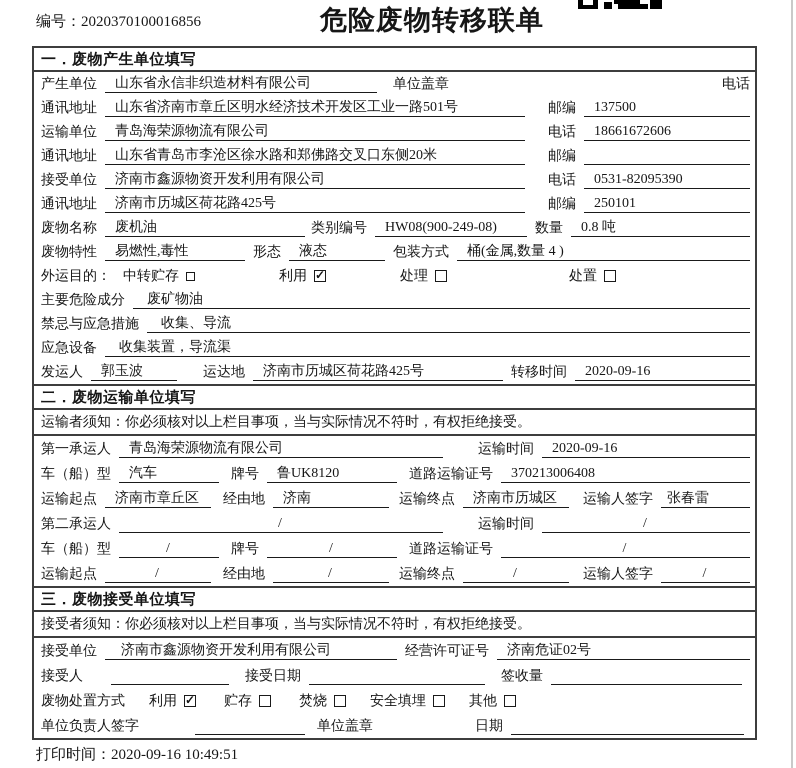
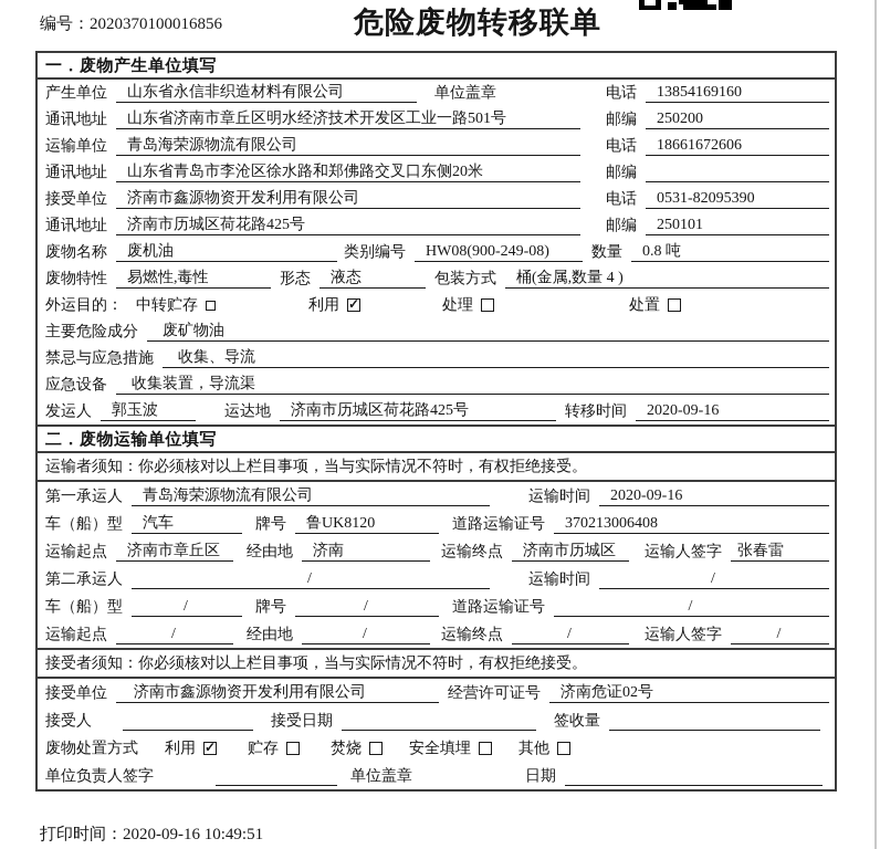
  编号：2020370100016856
  危险废物转移联单
  一．废物产生单位填写
  产生单位
  山东省永信非织造材料有限公司
  单位盖章
  电话
+ 13854169160
  通讯地址
  山东省济南市章丘区明水经济技术开发区工业一路501号
  邮编
- 137500
+ 250200
  运输单位
  青岛海荣源物流有限公司
  电话
  18661672606
  通讯地址
  山东省青岛市李沧区徐水路和郑佛路交叉口东侧20米
  邮编
  接受单位
  济南市鑫源物资开发利用有限公司
  电话
  0531-82095390
  通讯地址
  济南市历城区荷花路425号
  邮编
  250101
  废物名称
  废机油
  类别编号
  HW08(900-249-08)
  数量
  0.8 吨
  废物特性
  易燃性,毒性
  形态
  液态
  包装方式
  桶(金属,数量 4 )
  外运目的：
  中转贮存
  利用
  处理
  处置
  主要危险成分
  废矿物油
  禁忌与应急措施
  收集、导流
  应急设备
  收集装置，导流渠
  发运人
  郭玉波
  运达地
  济南市历城区荷花路425号
  转移时间
  2020-09-16
  二．废物运输单位填写
  运输者须知：你必须核对以上栏目事项，当与实际情况不符时，有权拒绝接受。
  第一承运人
  青岛海荣源物流有限公司
  运输时间
  2020-09-16
  车（船）型
  汽车
  牌号
  鲁UK8120
  道路运输证号
  370213006408
  运输起点
  济南市章丘区
  经由地
  济南
  运输终点
  济南市历城区
  运输人签字
  张春雷
  第二承运人
  /
  运输时间
  /
  车（船）型
  /
  牌号
  /
  道路运输证号
  /
  运输起点
  /
  经由地
  /
  运输终点
  /
  运输人签字
  /
- 三．废物接受单位填写
  接受者须知：你必须核对以上栏目事项，当与实际情况不符时，有权拒绝接受。
  接受单位
  济南市鑫源物资开发利用有限公司
  经营许可证号
  济南危证02号
  接受人
  接受日期
  签收量
  废物处置方式
  利用
  贮存
  焚烧
  安全填埋
  其他
  单位负责人签字
  单位盖章
  日期
  打印时间：2020-09-16 10:49:51
